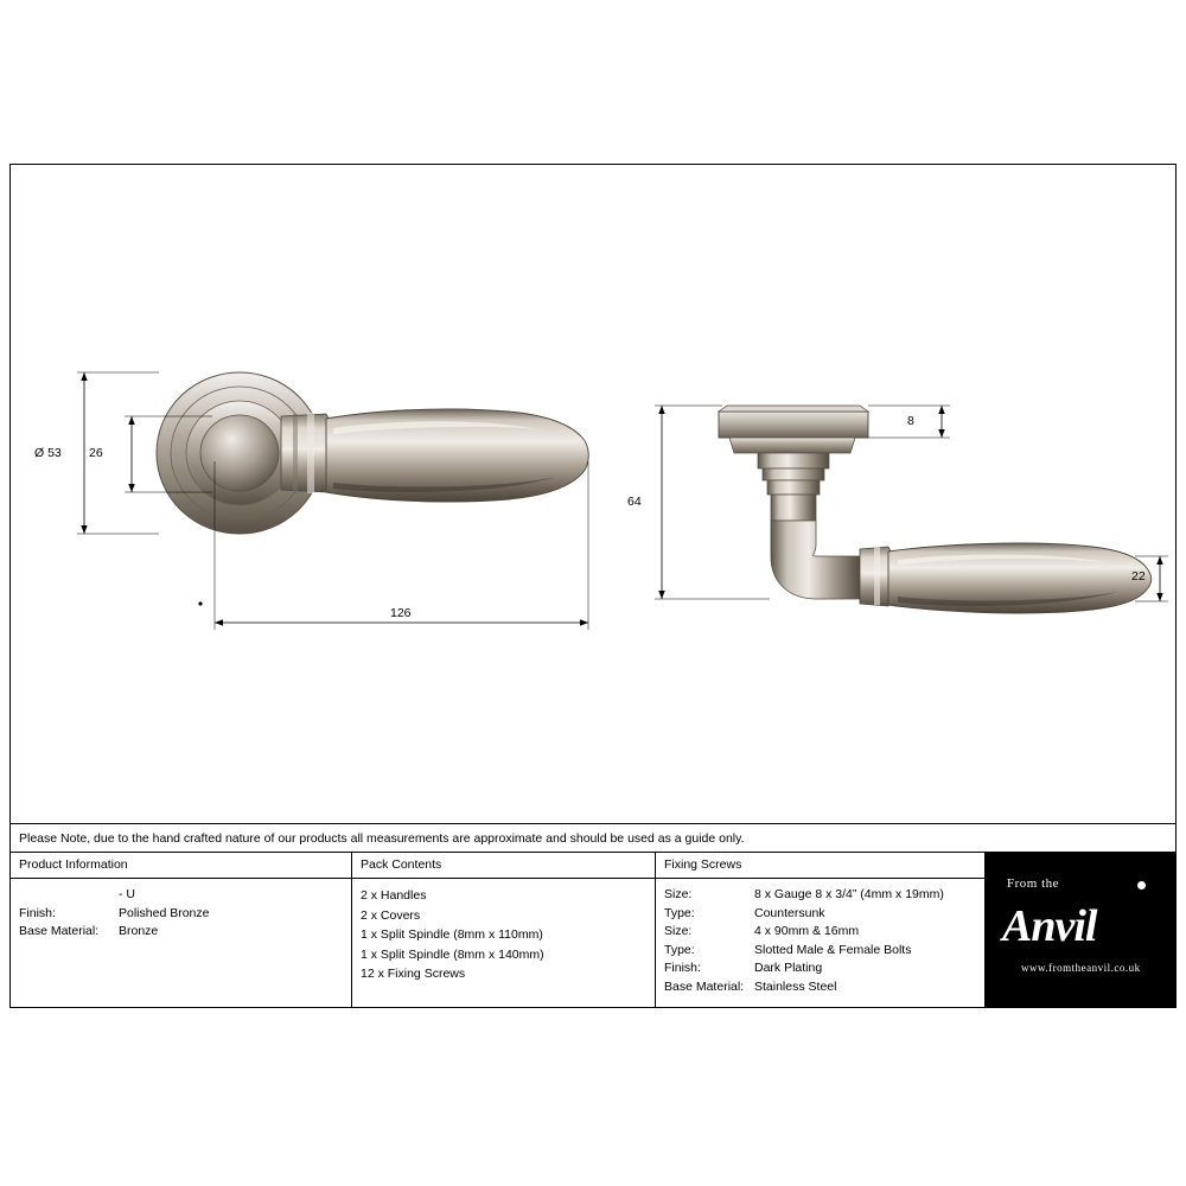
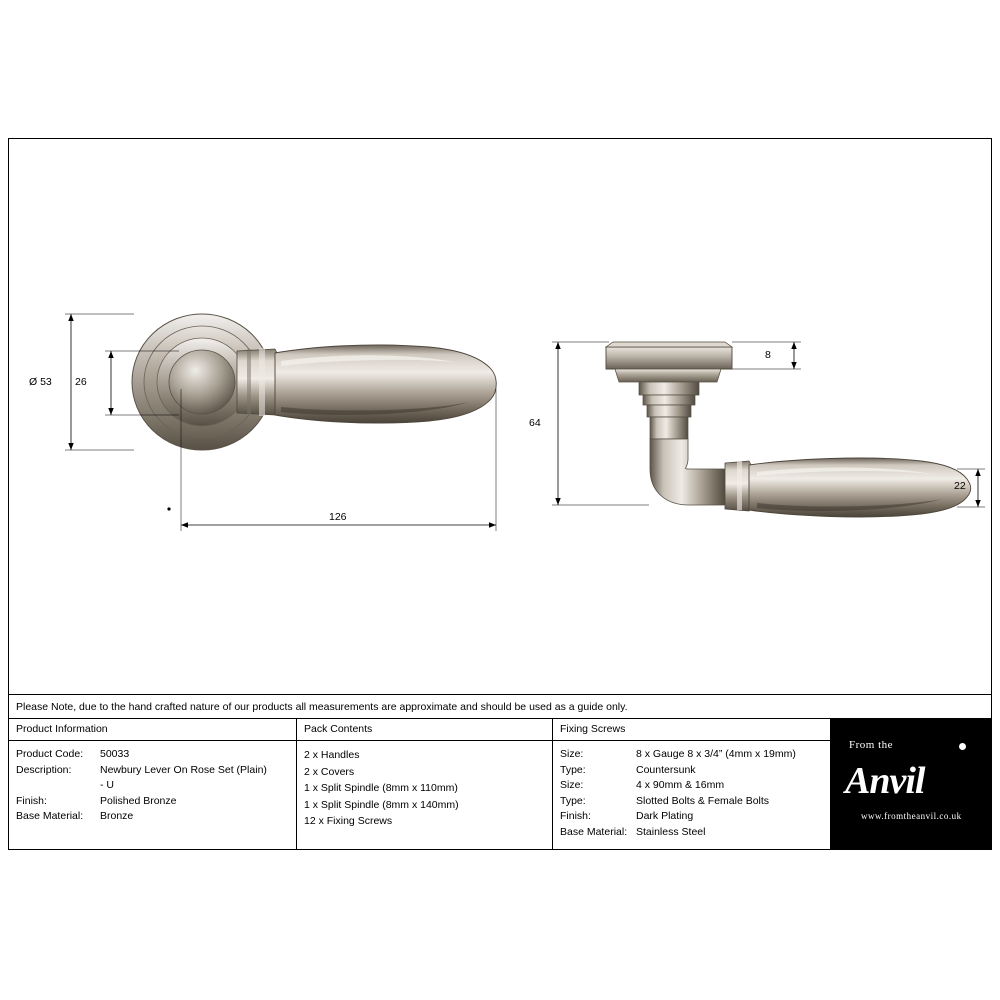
  Ø 53
  26
  126
  8
  64
  22
  Please Note, due to the hand crafted nature of our products all measurements are approximate and should be used as a guide only.
  Product Information
+ Product Code:
+ 50033
+ Description:
+ Newbury Lever On Rose Set (Plain)
  - U
  Finish:
  Polished Bronze
  Base Material:
  Bronze
  Pack Contents
  2 x Handles
  2 x Covers
  1 x Split Spindle (8mm x 110mm)
  1 x Split Spindle (8mm x 140mm)
  12 x Fixing Screws
  Fixing Screws
  Size:
  8 x Gauge 8 x 3/4” (4mm x 19mm)
  Type:
  Countersunk
  Size:
  4 x 90mm & 16mm
  Type:
- Slotted Male & Female Bolts
+ Slotted Bolts & Female Bolts
  Finish:
  Dark Plating
  Base Material:
  Stainless Steel
  From the
  Anvil
  www.fromtheanvil.co.uk
